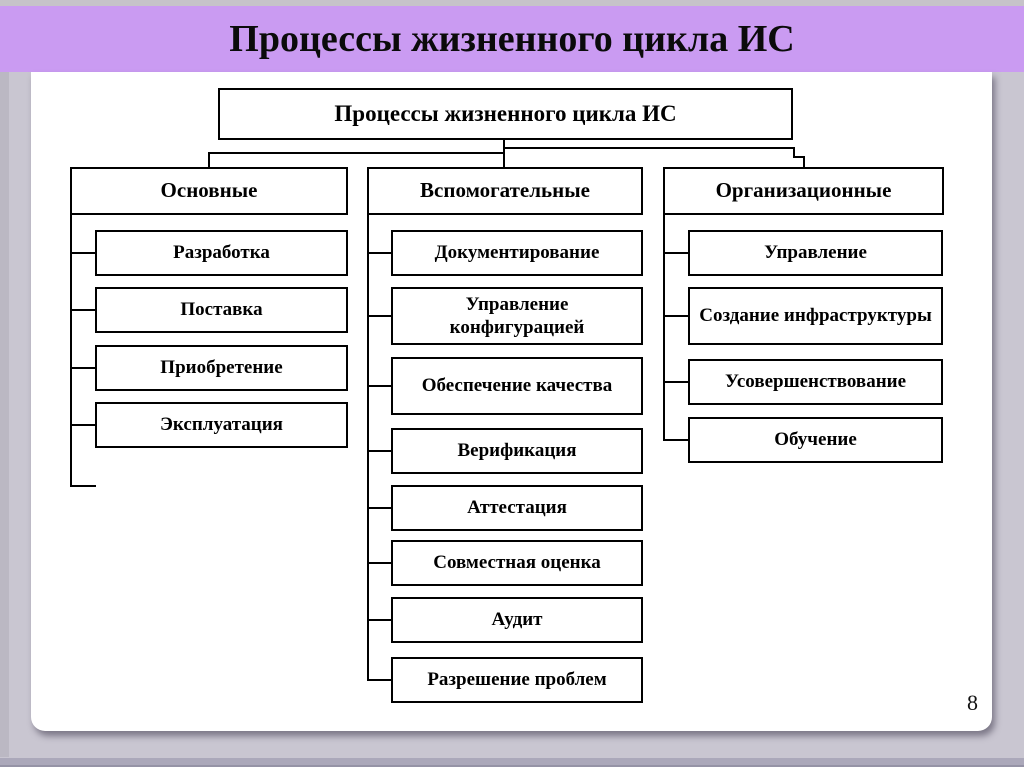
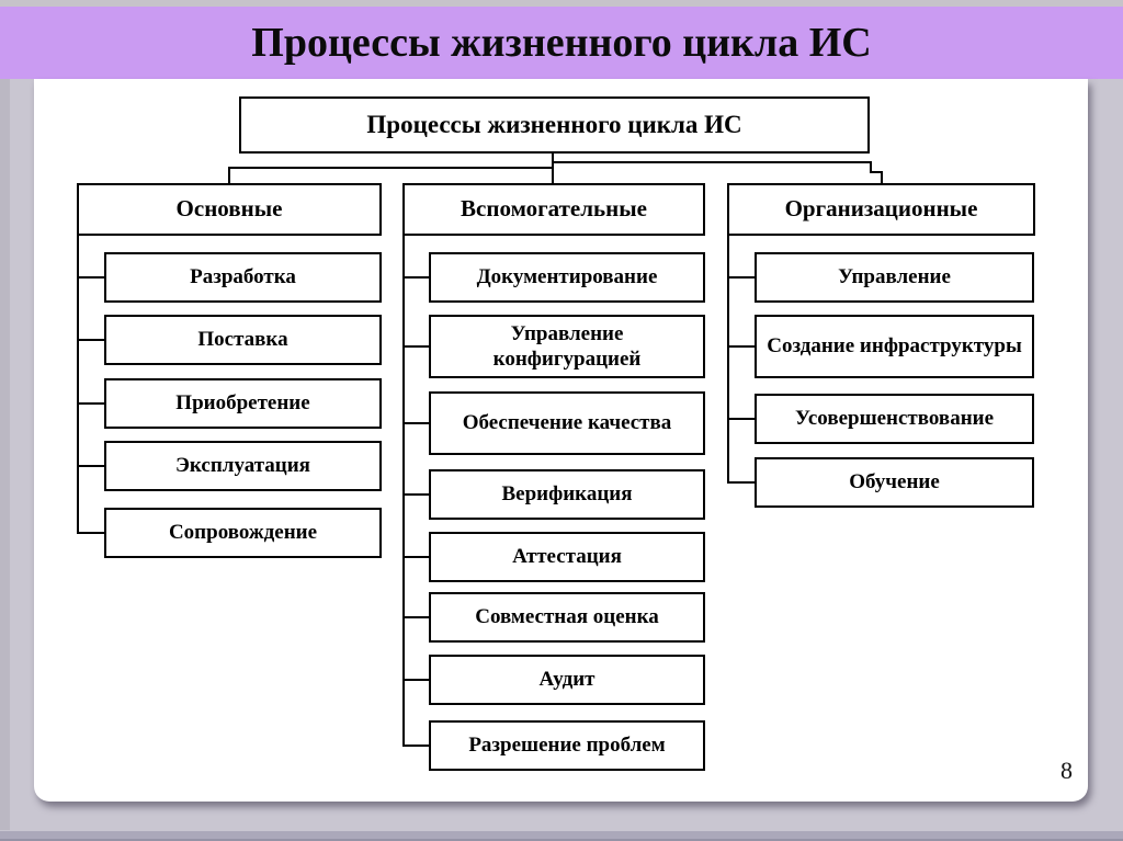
  Процессы жизненного цикла ИС
  Процессы жизненного цикла ИС
  Основные
  Вспомогательные
  Организационные
  Разработка
  Поставка
  Приобретение
  Эксплуатация
+ Сопровождение
  Документирование
  Управление конфигурацией
  Обеспечение качества
  Верификация
  Аттестация
  Совместная оценка
  Аудит
  Разрешение проблем
  Управление
  Создание инфраструктуры
  Усовершенствование
  Обучение
  8
